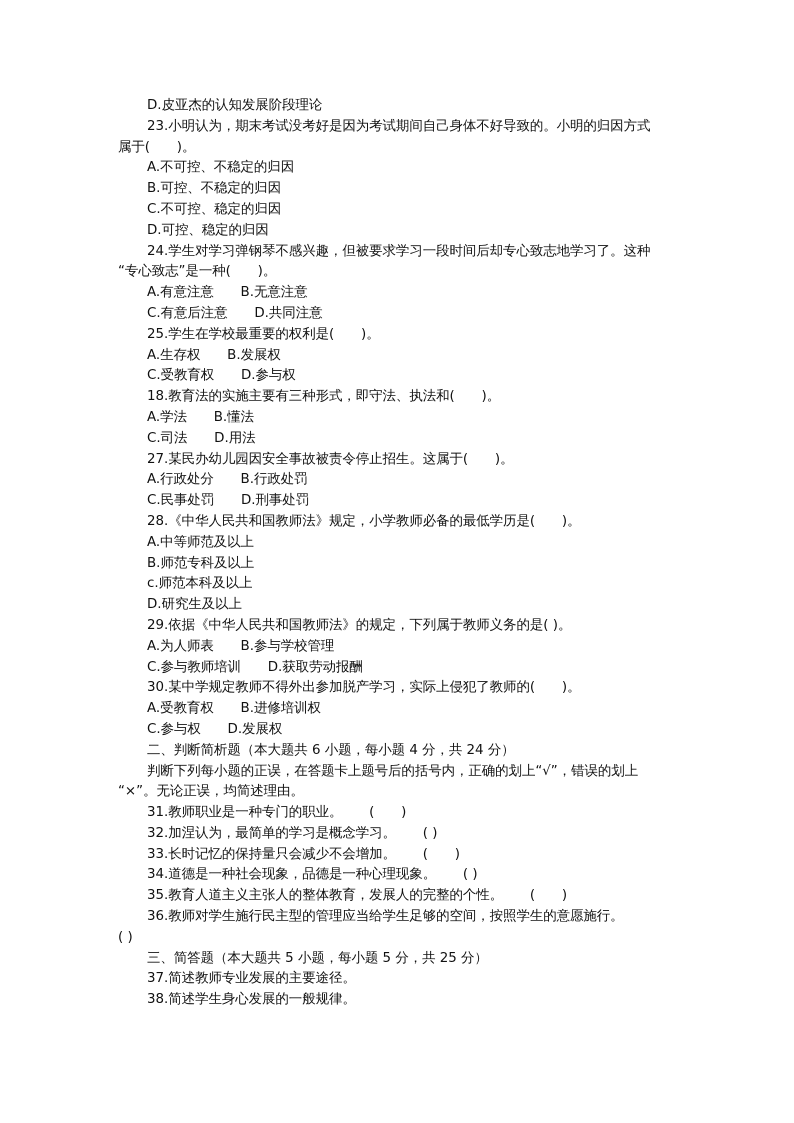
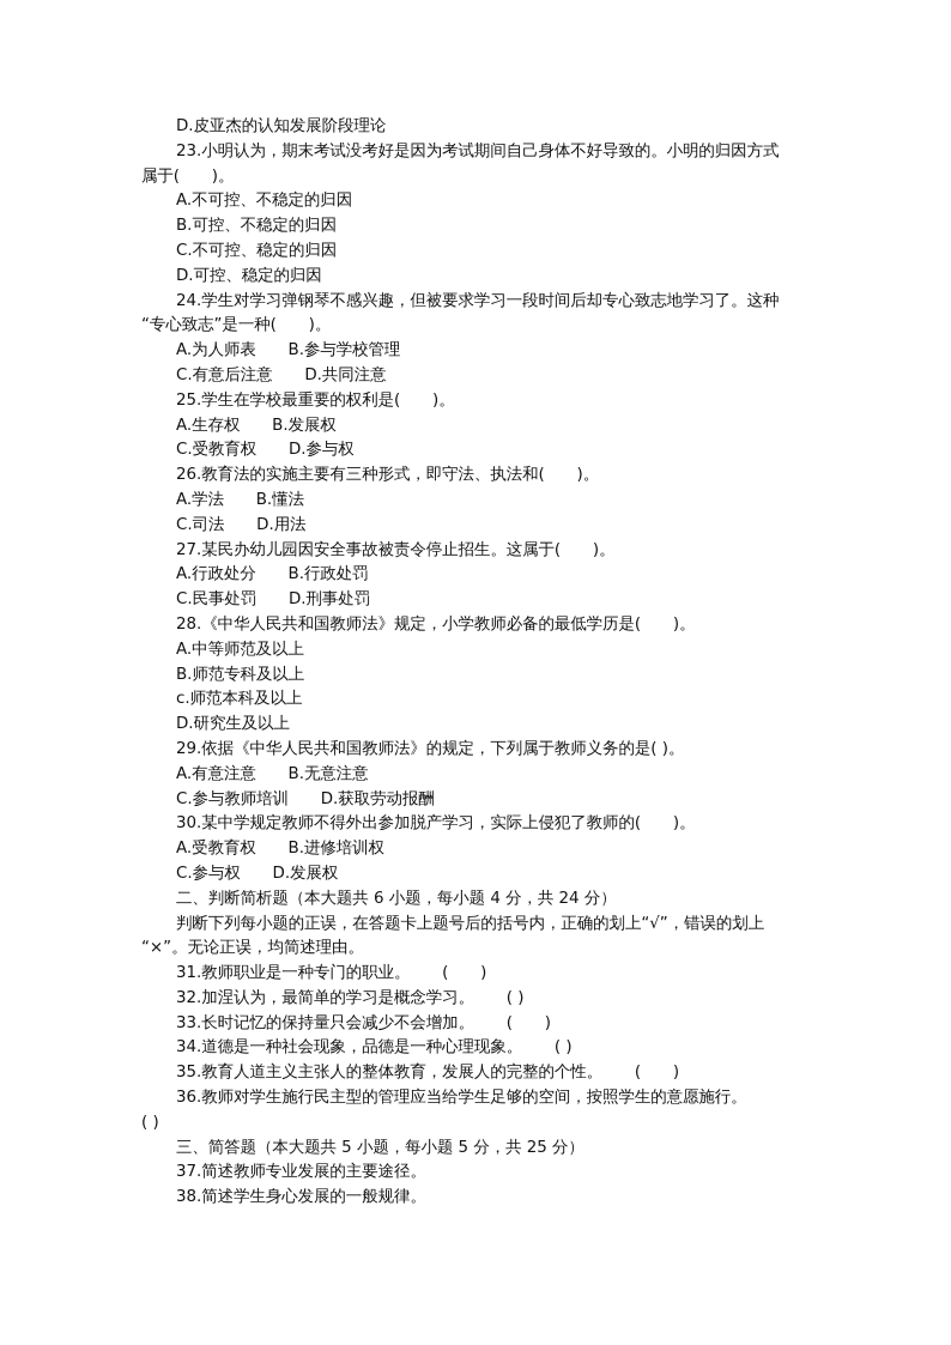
  D.皮亚杰的认知发展阶段理论
  23.小明认为，期末考试没考好是因为考试期间自己身体不好导致的。小明的归因方式
  属于( )。
  A.不可控、不稳定的归因
  B.可控、不稳定的归因
  C.不可控、稳定的归因
  D.可控、稳定的归因
  24.学生对学习弹钢琴不感兴趣，但被要求学习一段时间后却专心致志地学习了。这种
  “专心致志”是一种( )。
- A.有意注意 B.无意注意
+ A.为人师表 B.参与学校管理
  C.有意后注意 D.共同注意
  25.学生在学校最重要的权利是( )。
  A.生存权 B.发展权
  C.受教育权 D.参与权
- 18.教育法的实施主要有三种形式，即守法、执法和( )。
+ 26.教育法的实施主要有三种形式，即守法、执法和( )。
  A.学法 B.懂法
  C.司法 D.用法
  27.某民办幼儿园因安全事故被责令停止招生。这属于( )。
  A.行政处分 B.行政处罚
  C.民事处罚 D.刑事处罚
  28.《中华人民共和国教师法》规定，小学教师必备的最低学历是( )。
  A.中等师范及以上
  B.师范专科及以上
  c.师范本科及以上
  D.研究生及以上
  29.依据《中华人民共和国教师法》的规定，下列属于教师义务的是( )。
- A.为人师表 B.参与学校管理
+ A.有意注意 B.无意注意
  C.参与教师培训 D.获取劳动报酬
  30.某中学规定教师不得外出参加脱产学习，实际上侵犯了教师的( )。
  A.受教育权 B.进修培训权
  C.参与权 D.发展权
  二、判断简析题（本大题共 6 小题，每小题 4 分，共 24 分）
  判断下列每小题的正误，在答题卡上题号后的括号内，正确的划上“√”，错误的划上
  “×”。无论正误，均简述理由。
  31.教师职业是一种专门的职业。 ( )
  32.加涅认为，最简单的学习是概念学习。 ( )
  33.长时记忆的保持量只会减少不会增加。 ( )
  34.道德是一种社会现象，品德是一种心理现象。 ( )
  35.教育人道主义主张人的整体教育，发展人的完整的个性。 ( )
  36.教师对学生施行民主型的管理应当给学生足够的空间，按照学生的意愿施行。
  ( )
  三、简答题（本大题共 5 小题，每小题 5 分，共 25 分）
  37.简述教师专业发展的主要途径。
  38.简述学生身心发展的一般规律。
